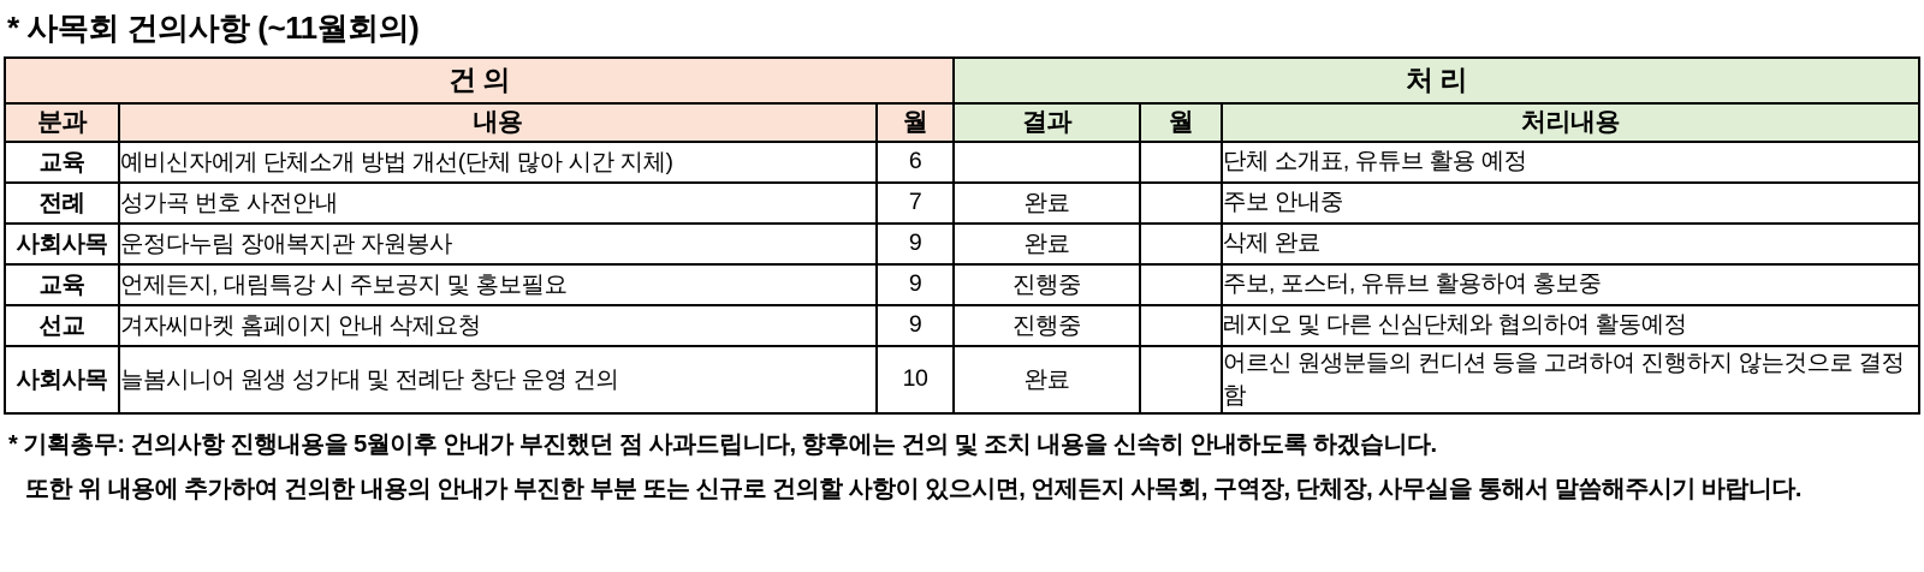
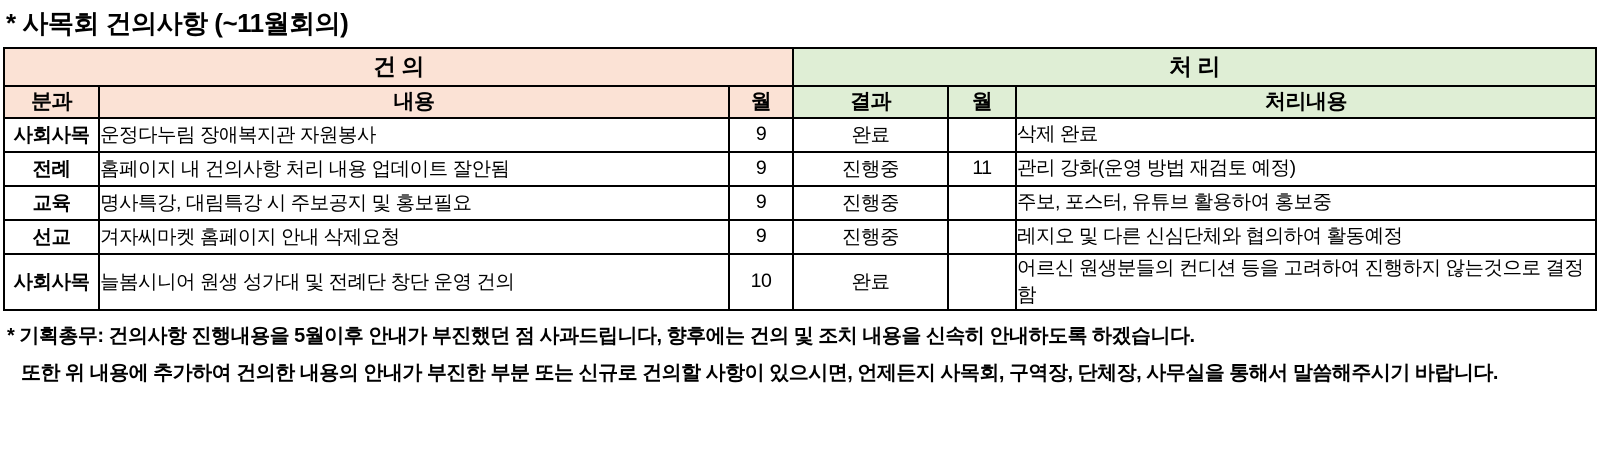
  * 사목회 건의사항 (~11월회의)
  건 의	처 리
  분과	내용	월	결과	월	처리내용
- 교육	예비신자에게 단체소개 방법 개선(단체 많아 시간 지체)	6			단체 소개표, 유튜브 활용 예정
- 전례	성가곡 번호 사전안내	7	완료		주보 안내중
  사회사목	운정다누림 장애복지관 자원봉사	9	완료		삭제 완료
+ 전례	홈페이지 내 건의사항 처리 내용 업데이트 잘안됨	9	진행중	11	관리 강화(운영 방법 재검토 예정)
- 교육	언제든지, 대림특강 시 주보공지 및 홍보필요	9	진행중		주보, 포스터, 유튜브 활용하여 홍보중
+ 교육	명사특강, 대림특강 시 주보공지 및 홍보필요	9	진행중		주보, 포스터, 유튜브 활용하여 홍보중
  선교	겨자씨마켓 홈페이지 안내 삭제요청	9	진행중		레지오 및 다른 신심단체와 협의하여 활동예정
  사회사목	늘봄시니어 원생 성가대 및 전례단 창단 운영 건의	10	완료		어르신 원생분들의 컨디션 등을 고려하여 진행하지 않는것으로 결정함
  * 기획총무: 건의사항 진행내용을 5월이후 안내가 부진했던 점 사과드립니다, 향후에는 건의 및 조치 내용을 신속히 안내하도록 하겠습니다.
  또한 위 내용에 추가하여 건의한 내용의 안내가 부진한 부분 또는 신규로 건의할 사항이 있으시면, 언제든지 사목회, 구역장, 단체장, 사무실을 통해서 말씀해주시기 바랍니다.
